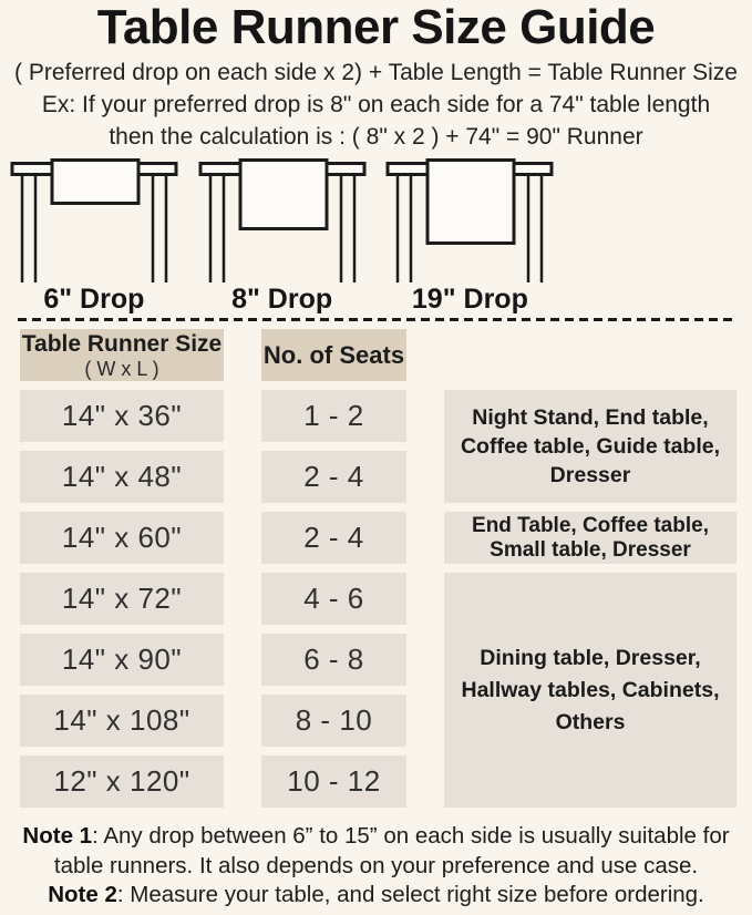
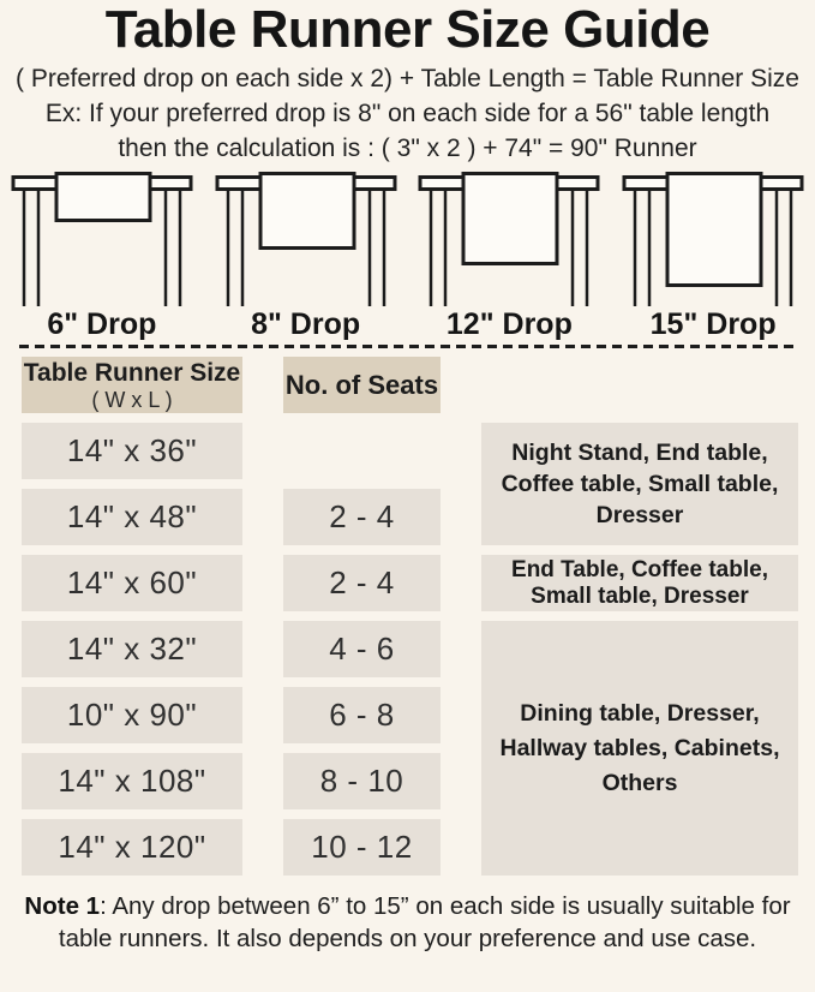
  Table Runner Size Guide
  ( Preferred drop on each side x 2) + Table Length = Table Runner Size
- Ex: If your preferred drop is 8" on each side for a 74" table length
+ Ex: If your preferred drop is 8" on each side for a 56" table length
- then the calculation is : ( 8" x 2 ) + 74" = 90" Runner
+ then the calculation is : ( 3" x 2 ) + 74" = 90" Runner
  6" Drop
  8" Drop
- 19" Drop
+ 12" Drop
+ 15" Drop
  Table Runner Size
  ( W x L )
  No. of Seats
  14" x 36"
  14" x 48"
  14" x 60"
- 14" x 72"
+ 14" x 32"
- 14" x 90"
+ 10" x 90"
  14" x 108"
- 12" x 120"
+ 14" x 120"
- 1 - 2
  2 - 4
  2 - 4
  4 - 6
  6 - 8
  8 - 10
  10 - 12
- Night Stand, End table, Coffee table, Guide table, Dresser
+ Night Stand, End table, Coffee table, Small table, Dresser
  End Table, Coffee table, Small table, Dresser
  Dining table, Dresser, Hallway tables, Cabinets, Others
  Note 1: Any drop between 6” to 15” on each side is usually suitable for table runners. It also depends on your preference and use case.
- Note 2: Measure your table, and select right size before ordering.
